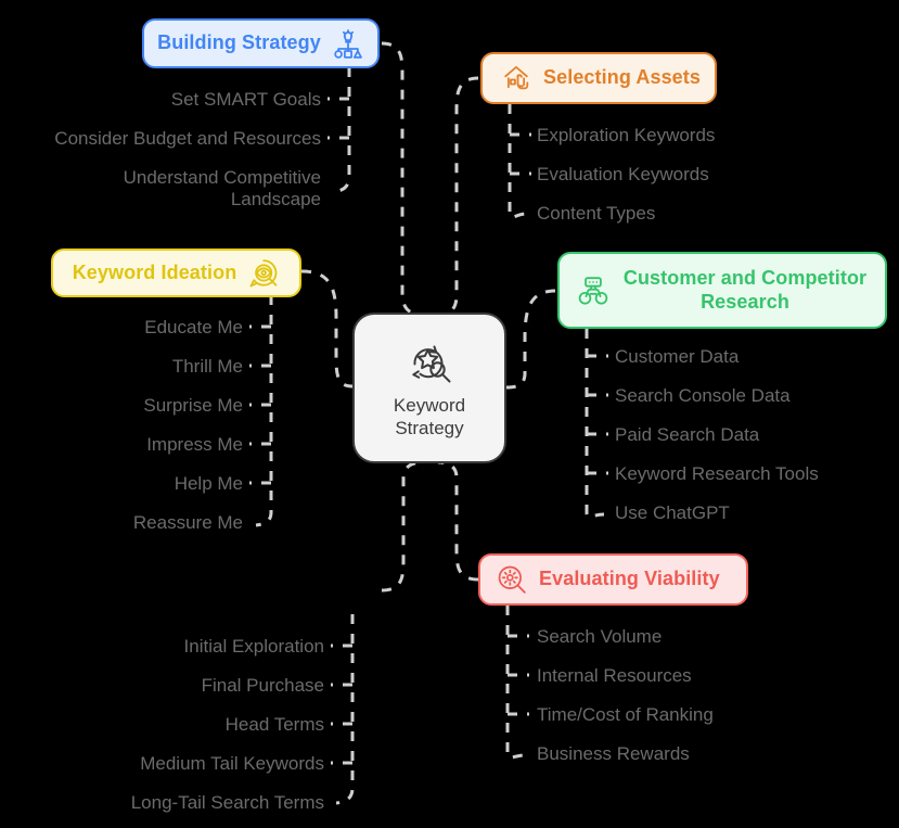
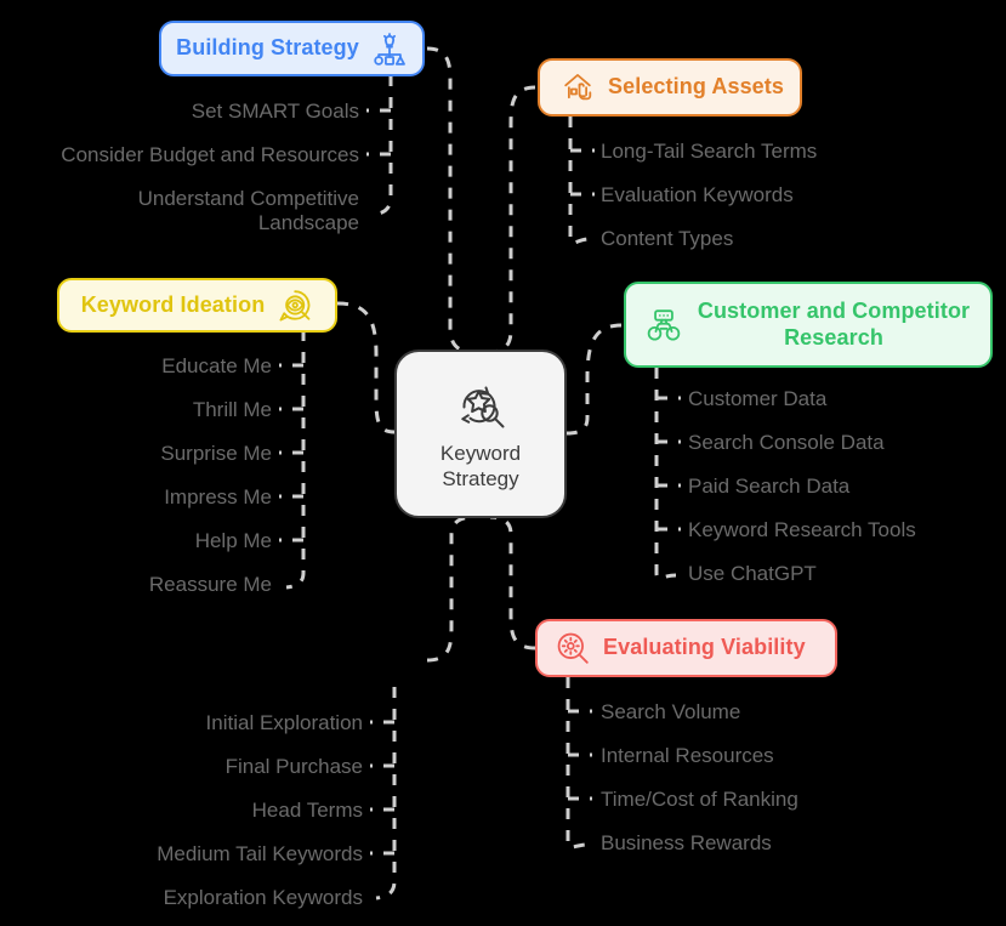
  Keyword
  Strategy
  Building Strategy
  Set SMART Goals
  Consider Budget and Resources
  Understand Competitive Landscape
  Selecting Assets
- Exploration Keywords
+ Long-Tail Search Terms
  Evaluation Keywords
  Content Types
  Keyword Ideation
  Educate Me
  Thrill Me
  Surprise Me
  Impress Me
  Help Me
  Reassure Me
  Customer and Competitor Research
  Customer Data
  Search Console Data
  Paid Search Data
  Keyword Research Tools
  Use ChatGPT
  Initial Exploration
  Final Purchase
  Head Terms
  Medium Tail Keywords
- Long-Tail Search Terms
+ Exploration Keywords
  Evaluating Viability
  Search Volume
  Internal Resources
  Time/Cost of Ranking
  Business Rewards
